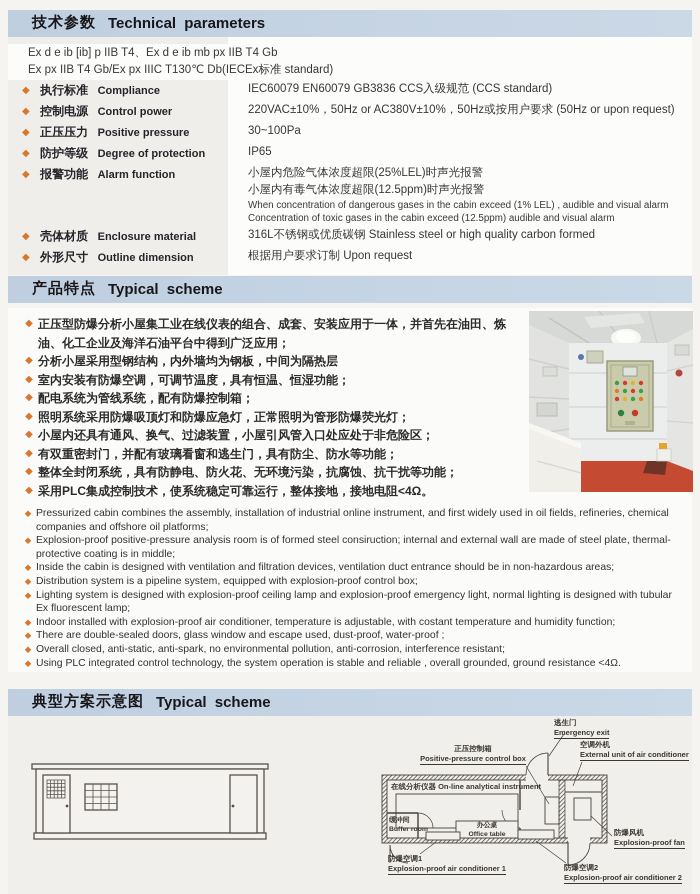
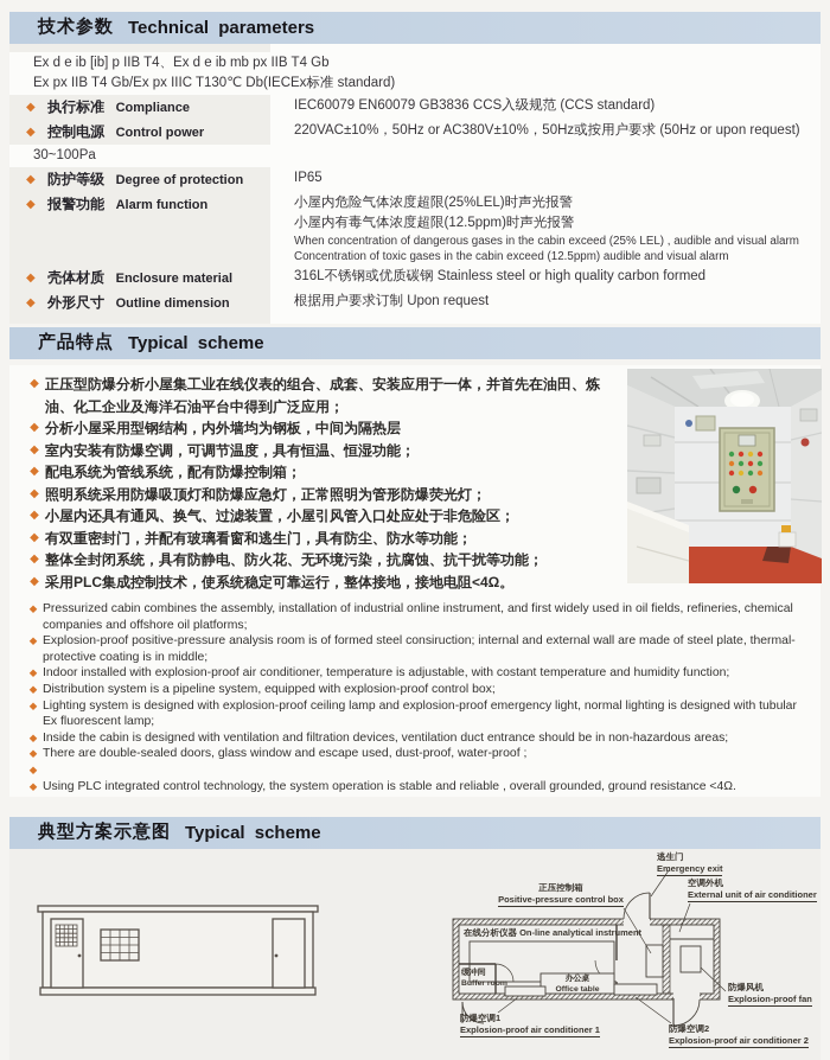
  技术参数
  Technical parameters
  Ex d e ib [ib] p IIB T4、Ex d e ib mb px IIB T4 Gb
  Ex px IIB T4 Gb/Ex px IIIC T130℃ Db(IECEx标准 standard)
  ◆ 执行标准 Compliance
  IEC60079 EN60079 GB3836 CCS入级规范 (CCS standard)
  ◆ 控制电源 Control power
  220VAC±10%，50Hz or AC380V±10%，50Hz或按用户要求 (50Hz or upon request)
- ◆ 正压压力 Positive pressure
  30~100Pa
  ◆ 防护等级 Degree of protection
  IP65
  ◆ 报警功能 Alarm function
  小屋内危险气体浓度超限(25%LEL)时声光报警
  小屋内有毒气体浓度超限(12.5ppm)时声光报警
- When concentration of dangerous gases in the cabin exceed (1% LEL) , audible and visual alarm
+ When concentration of dangerous gases in the cabin exceed (25% LEL) , audible and visual alarm
  Concentration of toxic gases in the cabin exceed (12.5ppm) audible and visual alarm
  ◆ 壳体材质 Enclosure material
  316L不锈钢或优质碳钢 Stainless steel or high quality carbon formed
  ◆ 外形尺寸 Outline dimension
  根据用户要求订制 Upon request
  产品特点
  Typical scheme
  ◆
  正压型防爆分析小屋集工业在线仪表的组合、成套、安装应用于一体，并首先在油田、炼油、化工企业及海洋石油平台中得到广泛应用；
  ◆
  分析小屋采用型钢结构，内外墙均为钢板，中间为隔热层
  ◆
  室内安装有防爆空调，可调节温度，具有恒温、恒湿功能；
  ◆
  配电系统为管线系统，配有防爆控制箱；
  ◆
  照明系统采用防爆吸顶灯和防爆应急灯，正常照明为管形防爆荧光灯；
  ◆
  小屋内还具有通风、换气、过滤装置，小屋引风管入口处应处于非危险区；
  ◆
  有双重密封门，并配有玻璃看窗和逃生门，具有防尘、防水等功能；
  ◆
  整体全封闭系统，具有防静电、防火花、无环境污染，抗腐蚀、抗干扰等功能；
  ◆
  采用PLC集成控制技术，使系统稳定可靠运行，整体接地，接地电阻<4Ω。
  ◆
  Pressurized cabin combines the assembly, installation of industrial online instrument, and first widely used in oil fields, refineries, chemical companies and offshore oil platforms;
  ◆
  Explosion-proof positive-pressure analysis room is of formed steel consiruction; internal and external wall are made of steel plate, thermal-protective coating is in middle;
  ◆
- Inside the cabin is designed with ventilation and filtration devices, ventilation duct entrance should be in non-hazardous areas;
+ Indoor installed with explosion-proof air conditioner, temperature is adjustable, with costant temperature and humidity function;
  ◆
  Distribution system is a pipeline system, equipped with explosion-proof control box;
  ◆
  Lighting system is designed with explosion-proof ceiling lamp and explosion-proof emergency light, normal lighting is designed with tubular Ex fluorescent lamp;
  ◆
- Indoor installed with explosion-proof air conditioner, temperature is adjustable, with costant temperature and humidity function;
+ Inside the cabin is designed with ventilation and filtration devices, ventilation duct entrance should be in non-hazardous areas;
  ◆
  There are double-sealed doors, glass window and escape used, dust-proof, water-proof ;
  ◆
- Overall closed, anti-static, anti-spark, no environmental pollution, anti-corrosion, interference resistant;
  ◆
  Using PLC integrated control technology, the system operation is stable and reliable , overall grounded, ground resistance <4Ω.
  典型方案示意图
  Typical scheme
  逃生门
  Emergency exit
  正压控制箱
  Positive-pressure control box
  空调外机
  External unit of air conditioner
  在线分析仪器 On-line analytical instrument
  防爆空调1
  Explosion-proof air conditioner 1
  防爆空调2
  Explosion-proof air conditioner 2
  防爆风机
  Explosion-proof fan
